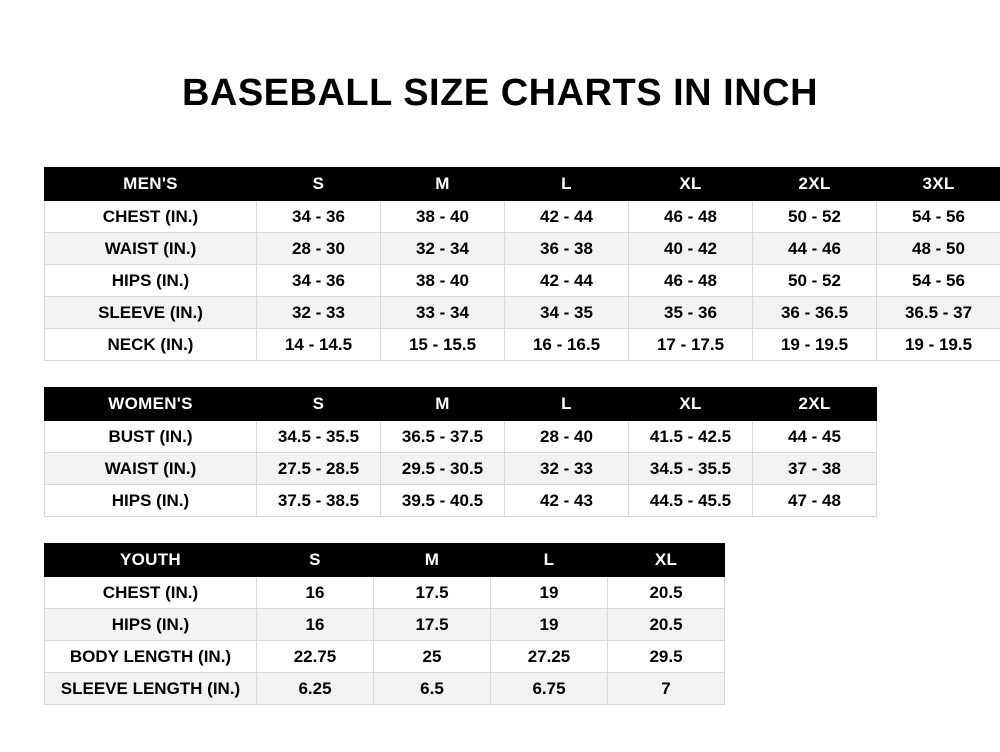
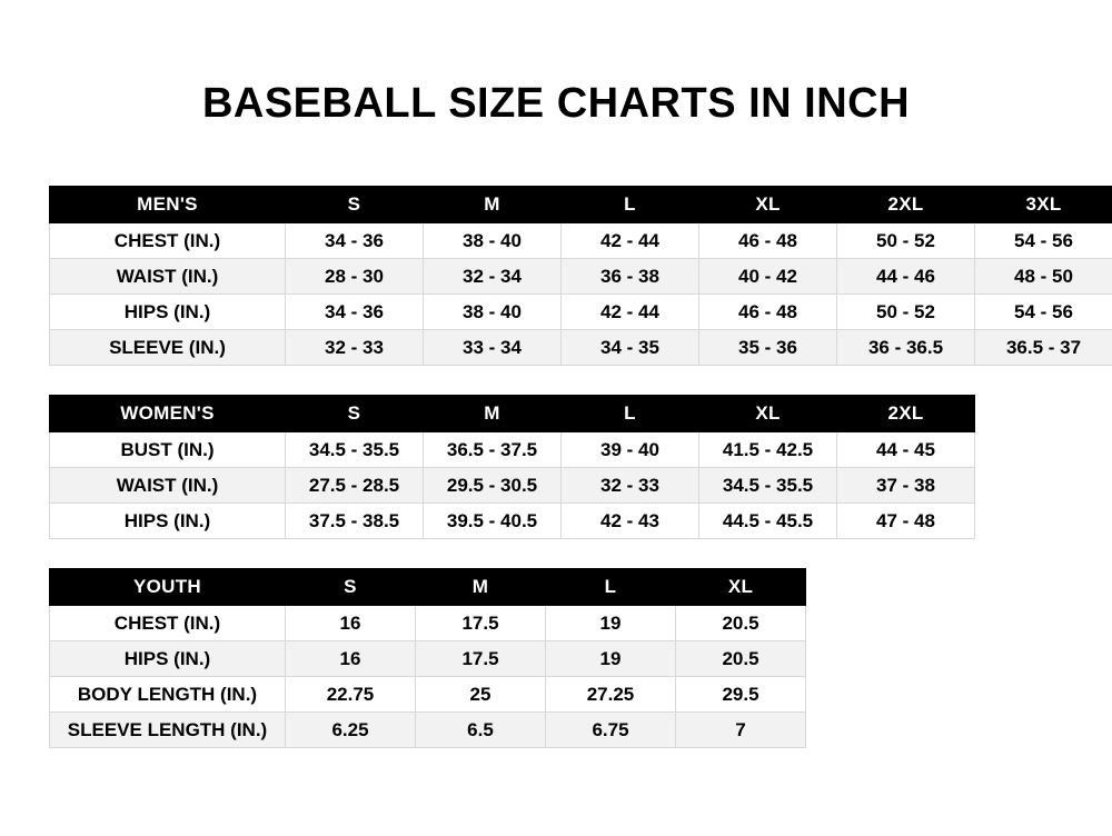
  BASEBALL SIZE CHARTS IN INCH
  MEN'S	S	M	L	XL	2XL	3XL
  CHEST (IN.)	34 - 36	38 - 40	42 - 44	46 - 48	50 - 52	54 - 56
  WAIST (IN.)	28 - 30	32 - 34	36 - 38	40 - 42	44 - 46	48 - 50
  HIPS (IN.)	34 - 36	38 - 40	42 - 44	46 - 48	50 - 52	54 - 56
  SLEEVE (IN.)	32 - 33	33 - 34	34 - 35	35 - 36	36 - 36.5	36.5 - 37
- NECK (IN.)	14 - 14.5	15 - 15.5	16 - 16.5	17 - 17.5	19 - 19.5	19 - 19.5
  WOMEN'S	S	M	L	XL	2XL
- BUST (IN.)	34.5 - 35.5	36.5 - 37.5	28 - 40	41.5 - 42.5	44 - 45
+ BUST (IN.)	34.5 - 35.5	36.5 - 37.5	39 - 40	41.5 - 42.5	44 - 45
  WAIST (IN.)	27.5 - 28.5	29.5 - 30.5	32 - 33	34.5 - 35.5	37 - 38
  HIPS (IN.)	37.5 - 38.5	39.5 - 40.5	42 - 43	44.5 - 45.5	47 - 48
  YOUTH	S	M	L	XL
  CHEST (IN.)	16	17.5	19	20.5
  HIPS (IN.)	16	17.5	19	20.5
  BODY LENGTH (IN.)	22.75	25	27.25	29.5
  SLEEVE LENGTH (IN.)	6.25	6.5	6.75	7
